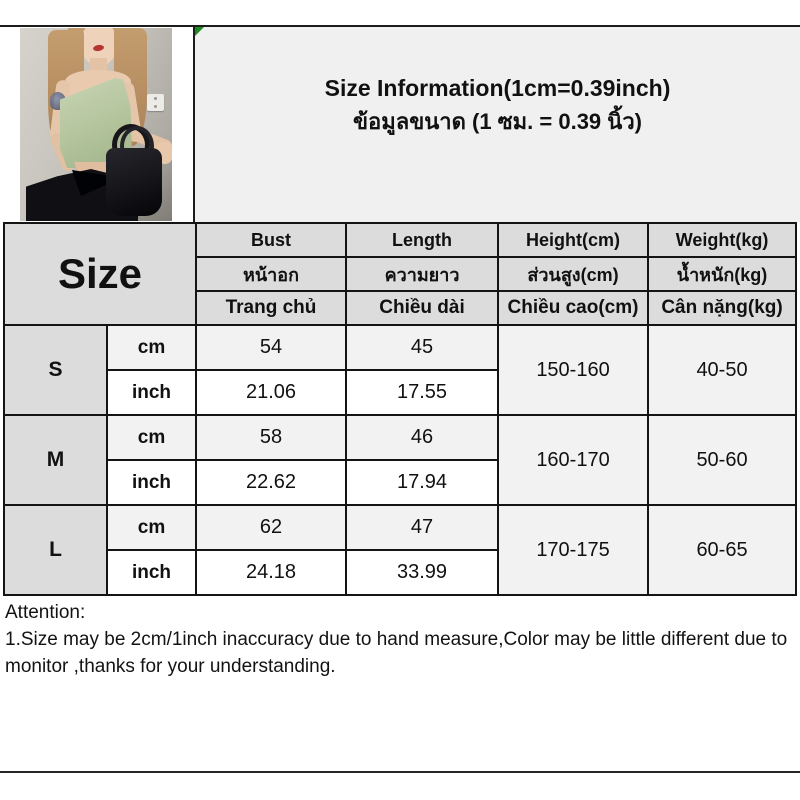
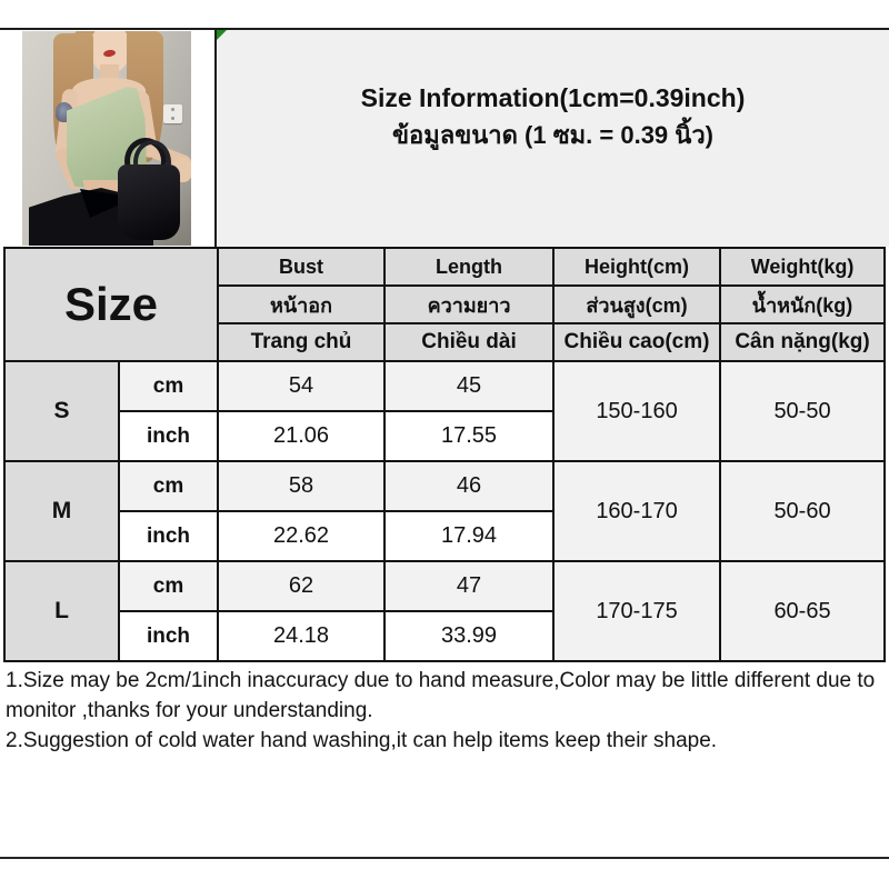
  Size Information(1cm=0.39inch)
  ข้อมูลขนาด (1 ซม. = 0.39 นิ้ว)
  Size	Bust	Length	Height(cm)	Weight(kg)
  หน้าอก	ความยาว	ส่วนสูง(cm)	น้ำหนัก(kg)
  Trang chủ	Chiều dài	Chiều cao(cm)	Cân nặng(kg)
- S	cm	54	45	150-160	40-50
+ S	cm	54	45	150-160	50-50
  inch	21.06	17.55
  M	cm	58	46	160-170	50-60
  inch	22.62	17.94
  L	cm	62	47	170-175	60-65
  inch	24.18	33.99
- Attention:
  1.Size may be 2cm/1inch inaccuracy due to hand measure,Color may be little different due to monitor ,thanks for your understanding.
+ 2.Suggestion of cold water hand washing,it can help items keep their shape.
